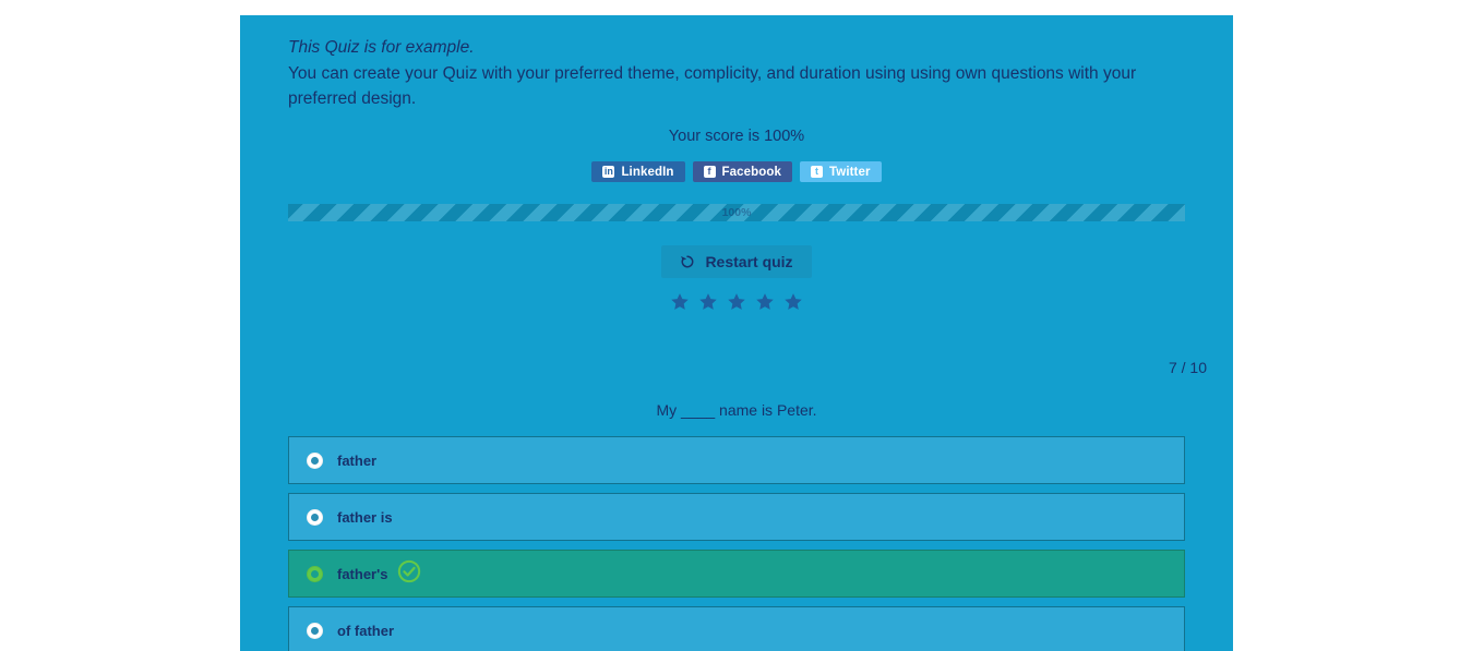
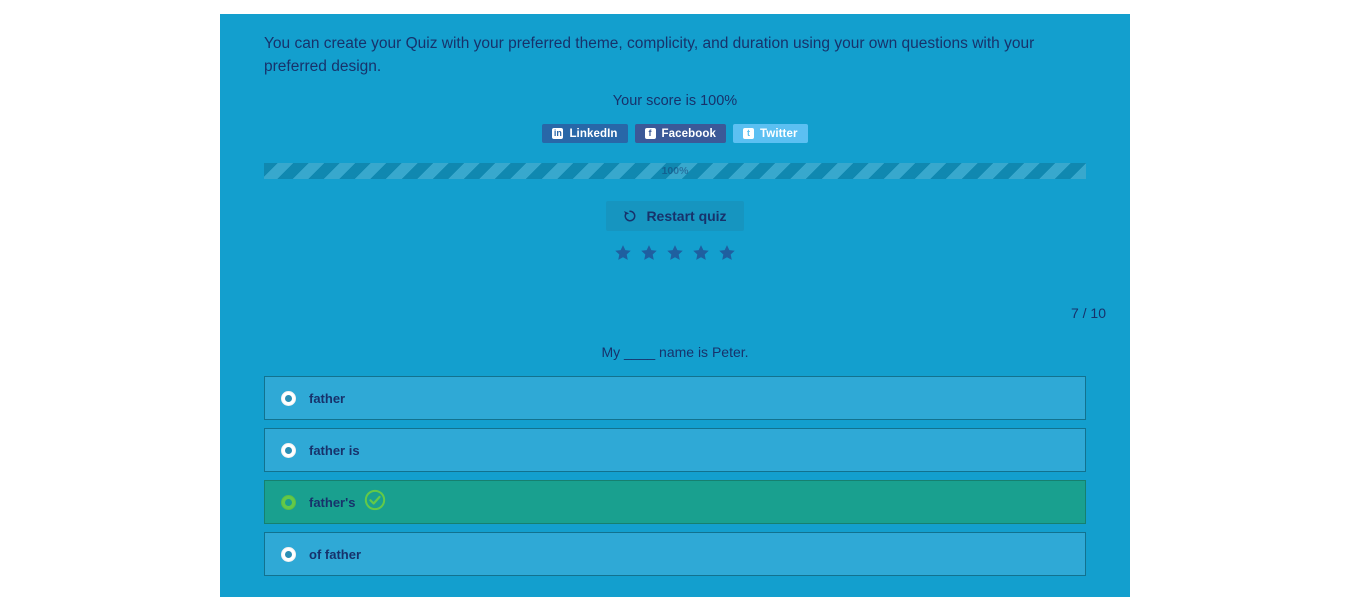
- This Quiz is for example.
- You can create your Quiz with your preferred theme, complicity, and duration using using own questions with your preferred design.
+ You can create your Quiz with your preferred theme, complicity, and duration using your own questions with your preferred design.
  Your score is 100%
  in
  LinkedIn
  f
  Facebook
  t
  Twitter
  100%
  Restart quiz
  7 / 10
  My ____ name is Peter.
  father
  father is
  father's
  of father
